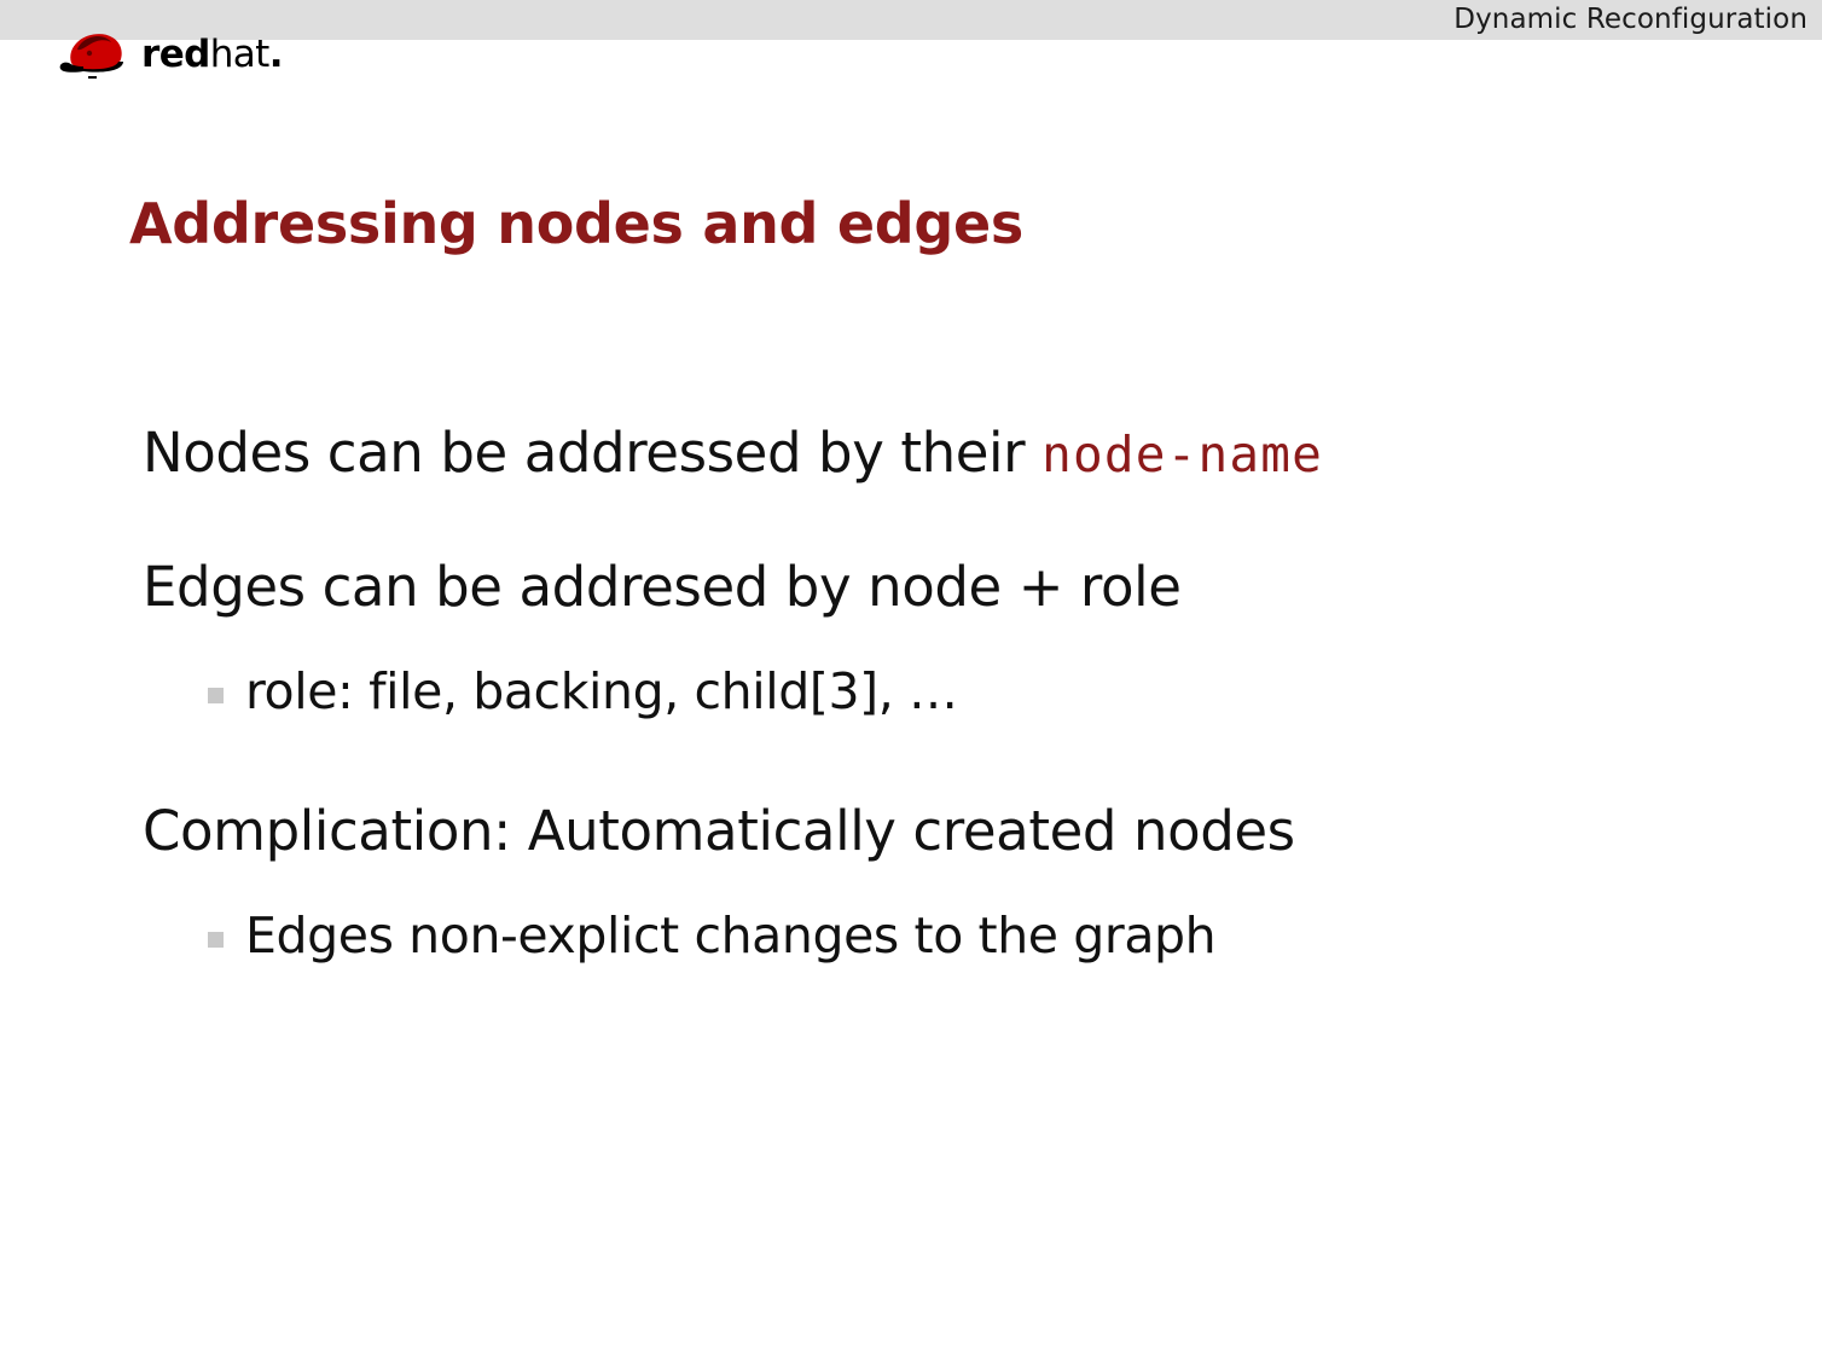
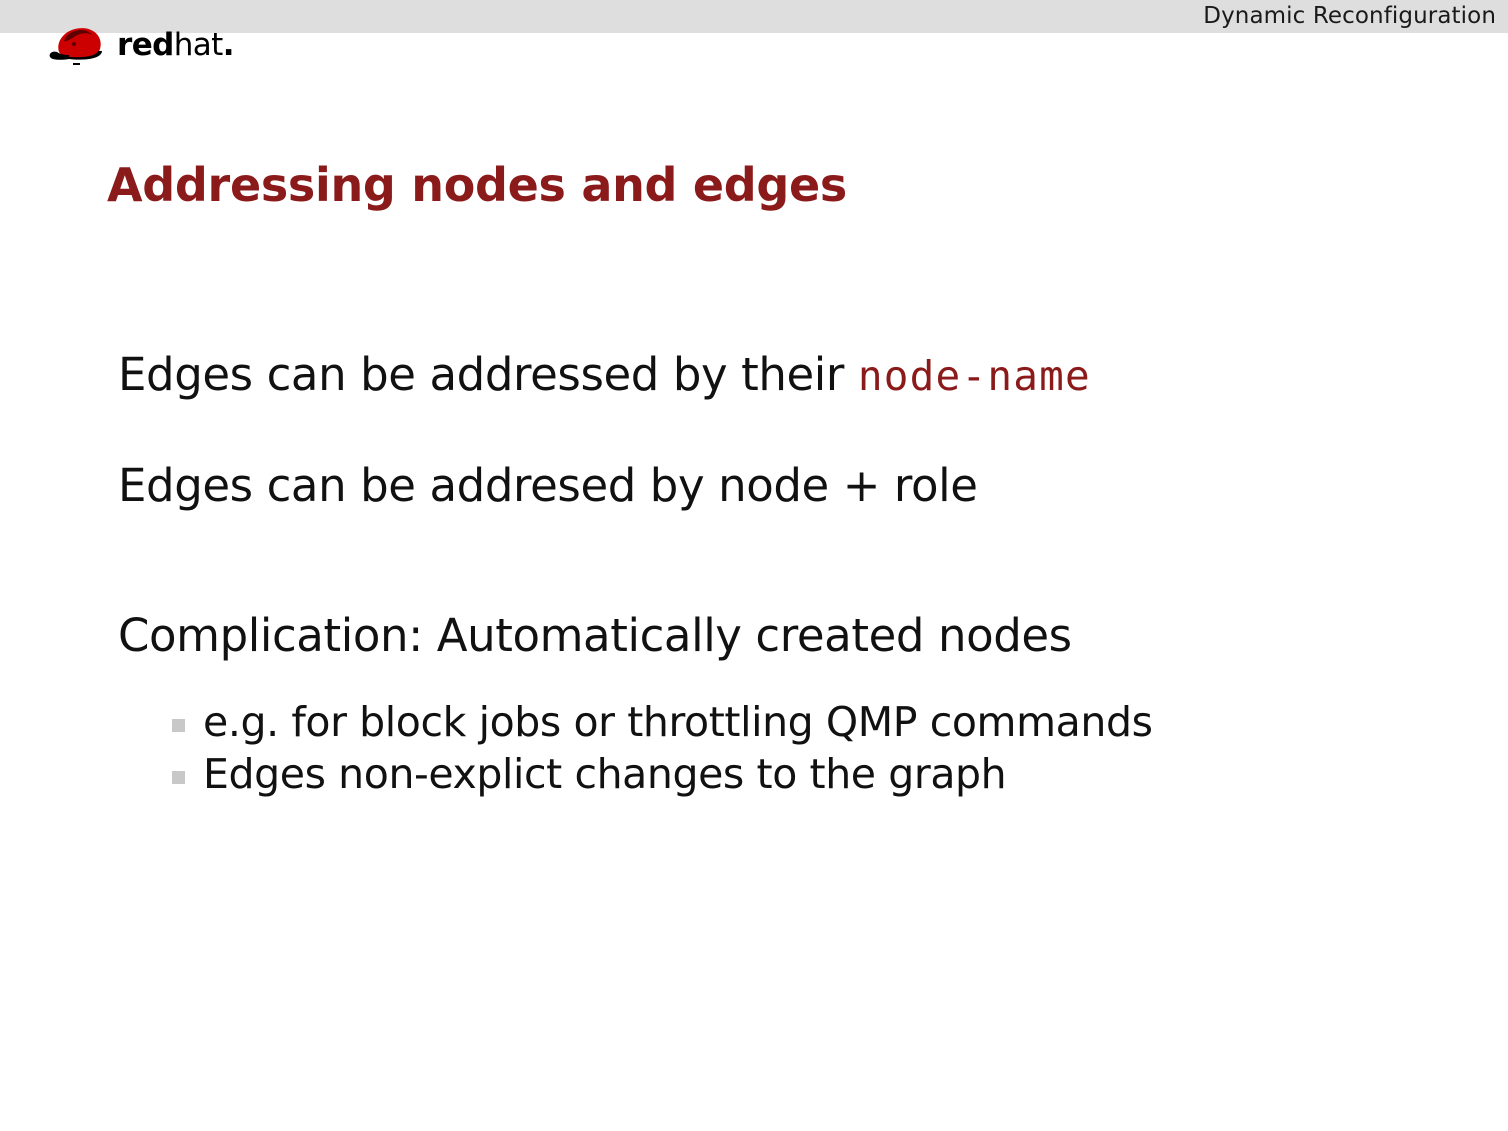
  Dynamic Reconfiguration
  redhat.
  Addressing nodes and edges
- Nodes can be addressed by their node-name
+ Edges can be addressed by their node-name
  Edges can be addresed by node + role
- role: file, backing, child[3], …
  Complication: Automatically created nodes
+ e.g. for block jobs or throttling QMP commands
  Edges non-explict changes to the graph
